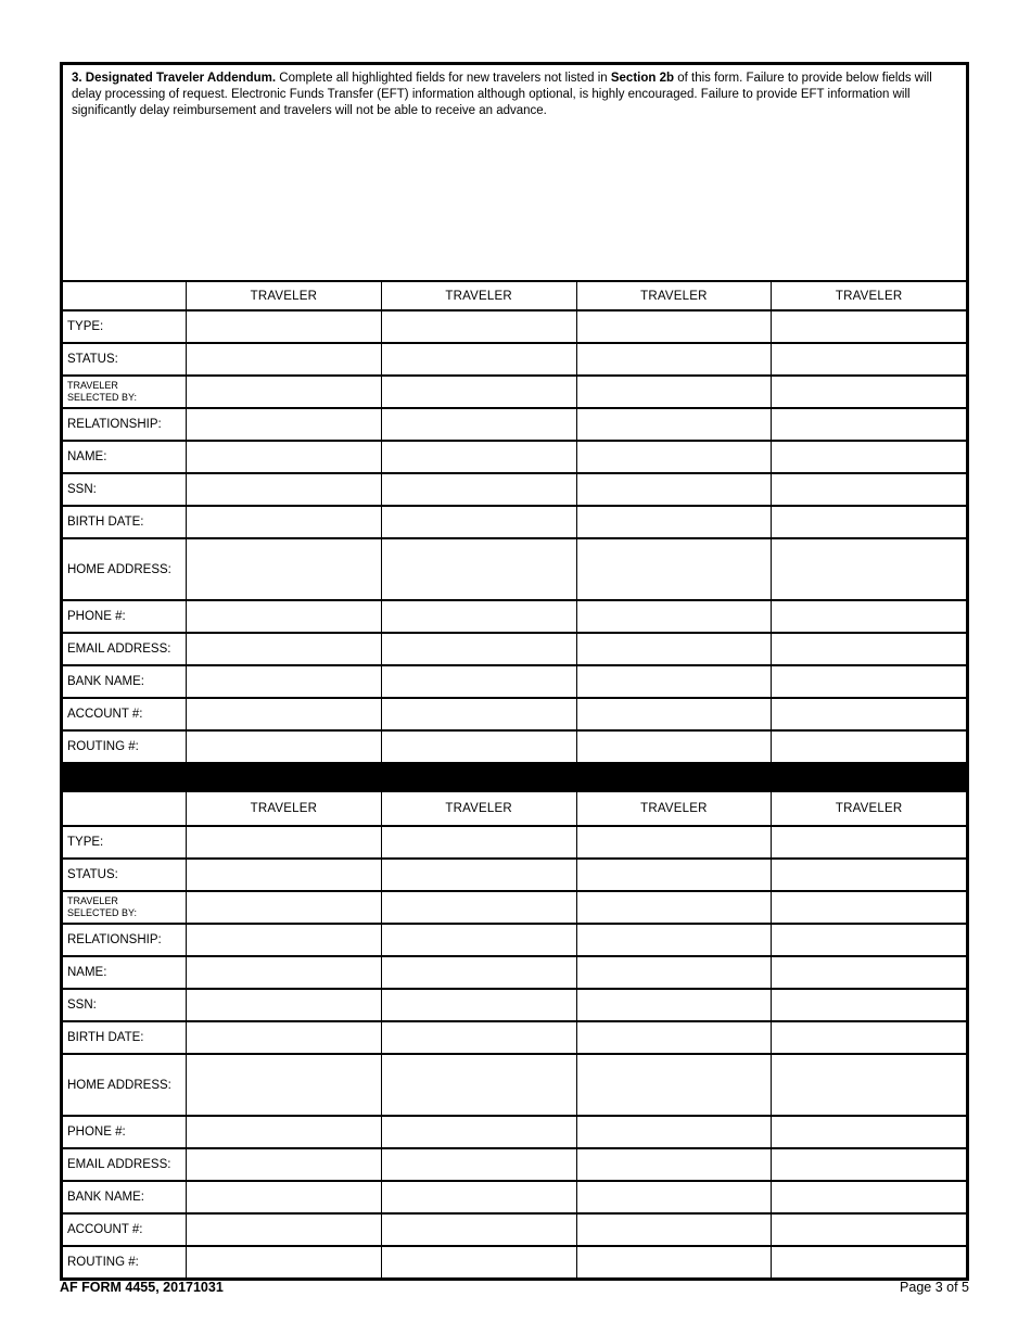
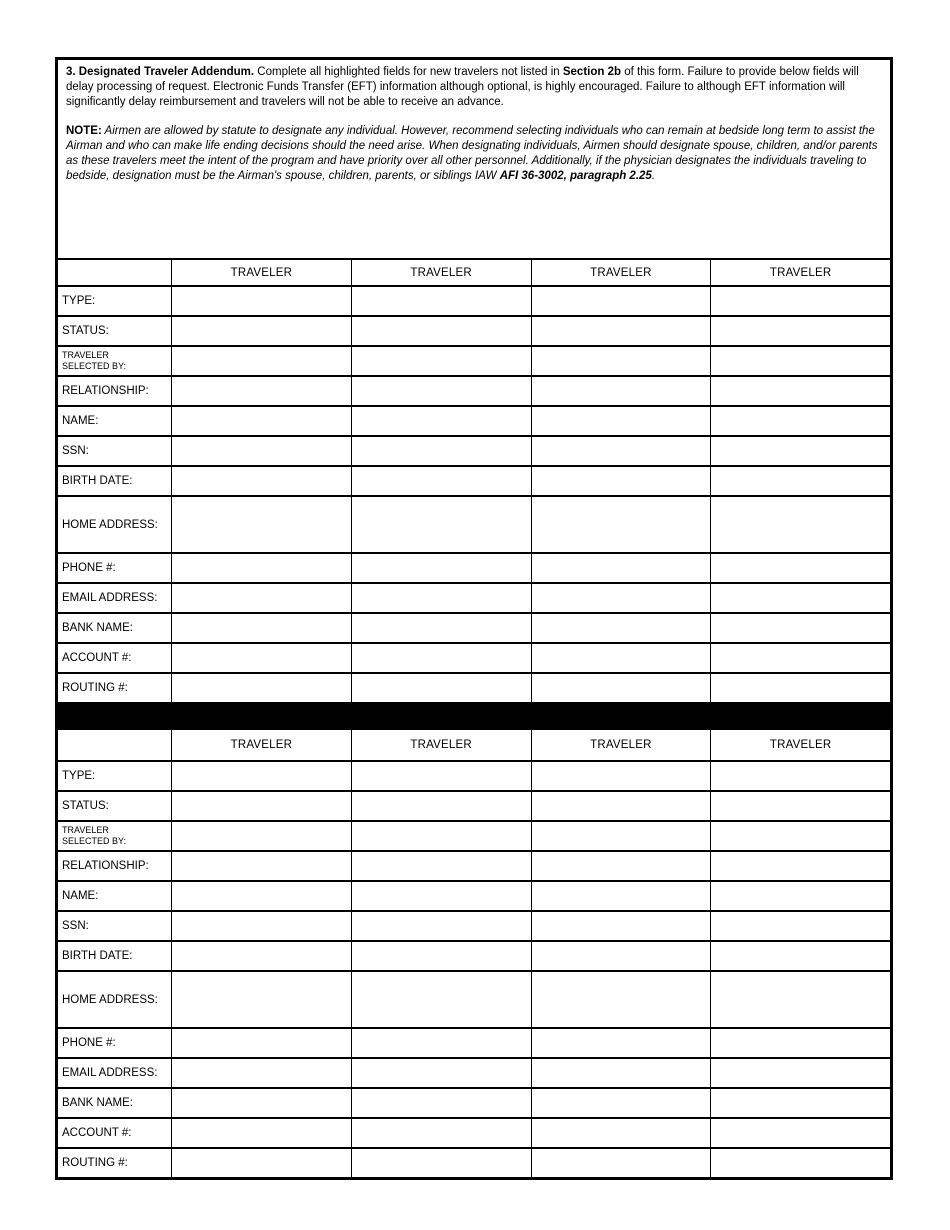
- 3. Designated Traveler Addendum. Complete all highlighted fields for new travelers not listed in Section 2b of this form. Failure to provide below fields will delay processing of request. Electronic Funds Transfer (EFT) information although optional, is highly encouraged. Failure to provide EFT information will significantly delay reimbursement and travelers will not be able to receive an advance.
+ 3. Designated Traveler Addendum. Complete all highlighted fields for new travelers not listed in Section 2b of this form. Failure to provide below fields will delay processing of request. Electronic Funds Transfer (EFT) information although optional, is highly encouraged. Failure to although EFT information will significantly delay reimbursement and travelers will not be able to receive an advance.
+ NOTE: Airmen are allowed by statute to designate any individual. However, recommend selecting individuals who can remain at bedside long term to assist the Airman and who can make life ending decisions should the need arise. When designating individuals, Airmen should designate spouse, children, and/or parents as these travelers meet the intent of the program and have priority over all other personnel. Additionally, if the physician designates the individuals traveling to bedside, designation must be the Airman's spouse, children, parents, or siblings IAW AFI 36-3002, paragraph 2.25.
  TRAVELER
  TRAVELER
  TRAVELER
  TRAVELER
  TYPE:
  STATUS:
  TRAVELER SELECTED BY:
  RELATIONSHIP:
  NAME:
  SSN:
  BIRTH DATE:
  HOME ADDRESS:
  PHONE #:
  EMAIL ADDRESS:
  BANK NAME:
  ACCOUNT #:
  ROUTING #:
  TRAVELER
  TRAVELER
  TRAVELER
  TRAVELER
  TYPE:
  STATUS:
  TRAVELER SELECTED BY:
  RELATIONSHIP:
  NAME:
  SSN:
  BIRTH DATE:
  HOME ADDRESS:
  PHONE #:
  EMAIL ADDRESS:
  BANK NAME:
  ACCOUNT #:
  ROUTING #:
- AF FORM 4455, 20171031
- Page 3 of 5
